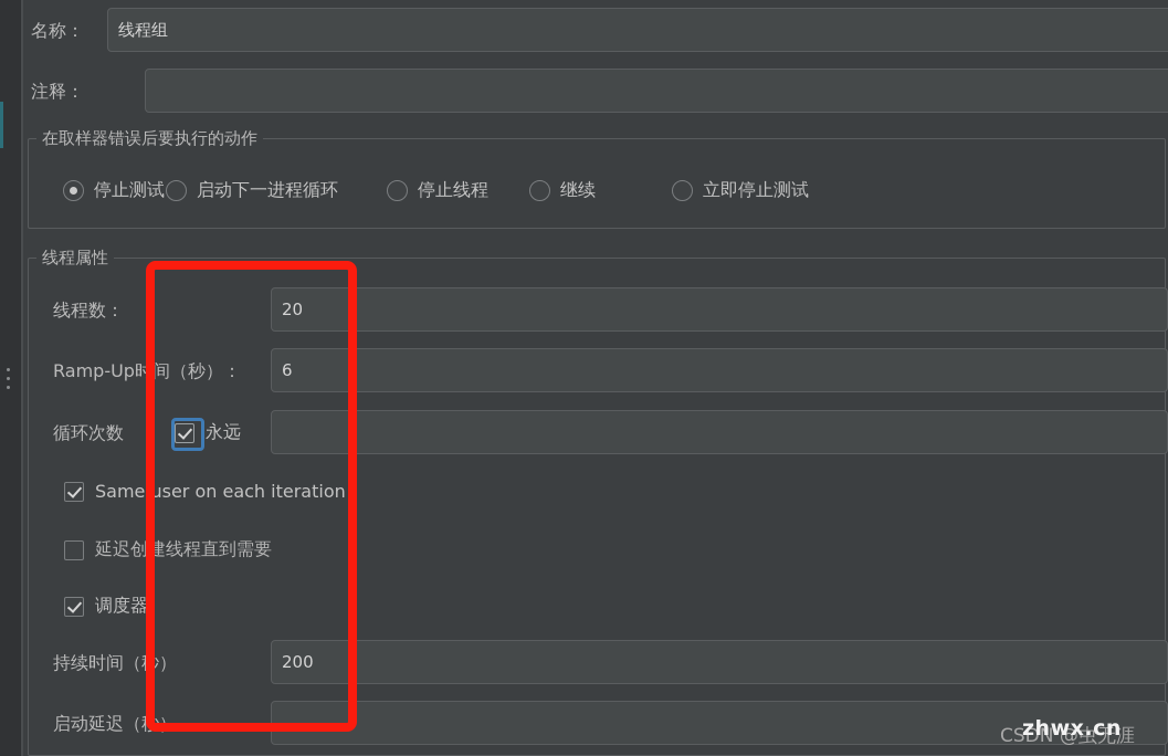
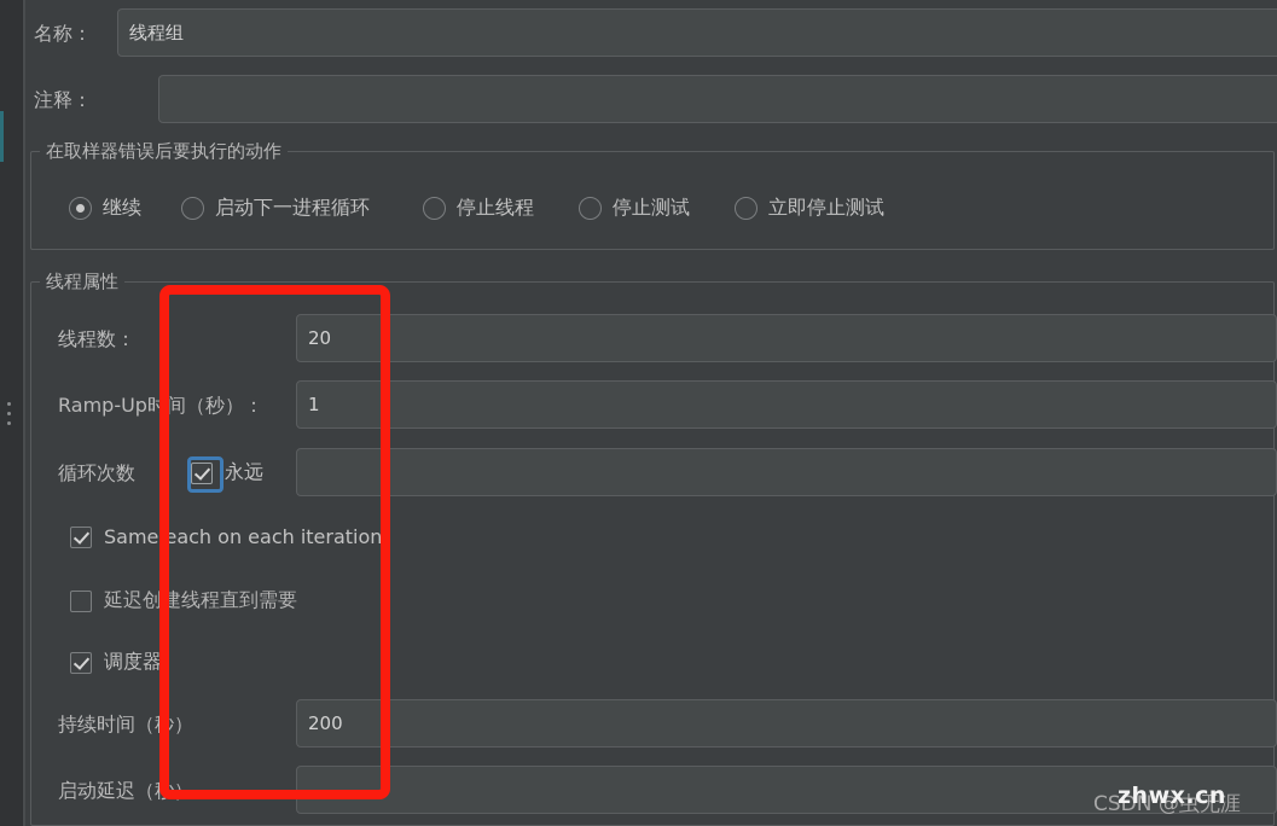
  名称：
  线程组
  注释：
  在取样器错误后要执行的动作
- 停止测试
+ 继续
  启动下一进程循环
  停止线程
- 继续
+ 停止测试
  立即停止测试
  线程属性
  线程数：
  20
  Ramp-Up时间（秒）：
- 6
+ 1
  循环次数
  永远
- Same user on each iteration
+ Same each on each iteration
  延迟创建线程直到需要
  调度器
  持续时间（秒）
  200
  启动延迟（秒）
  zhwx.cn
  CSDN @虫无涯
